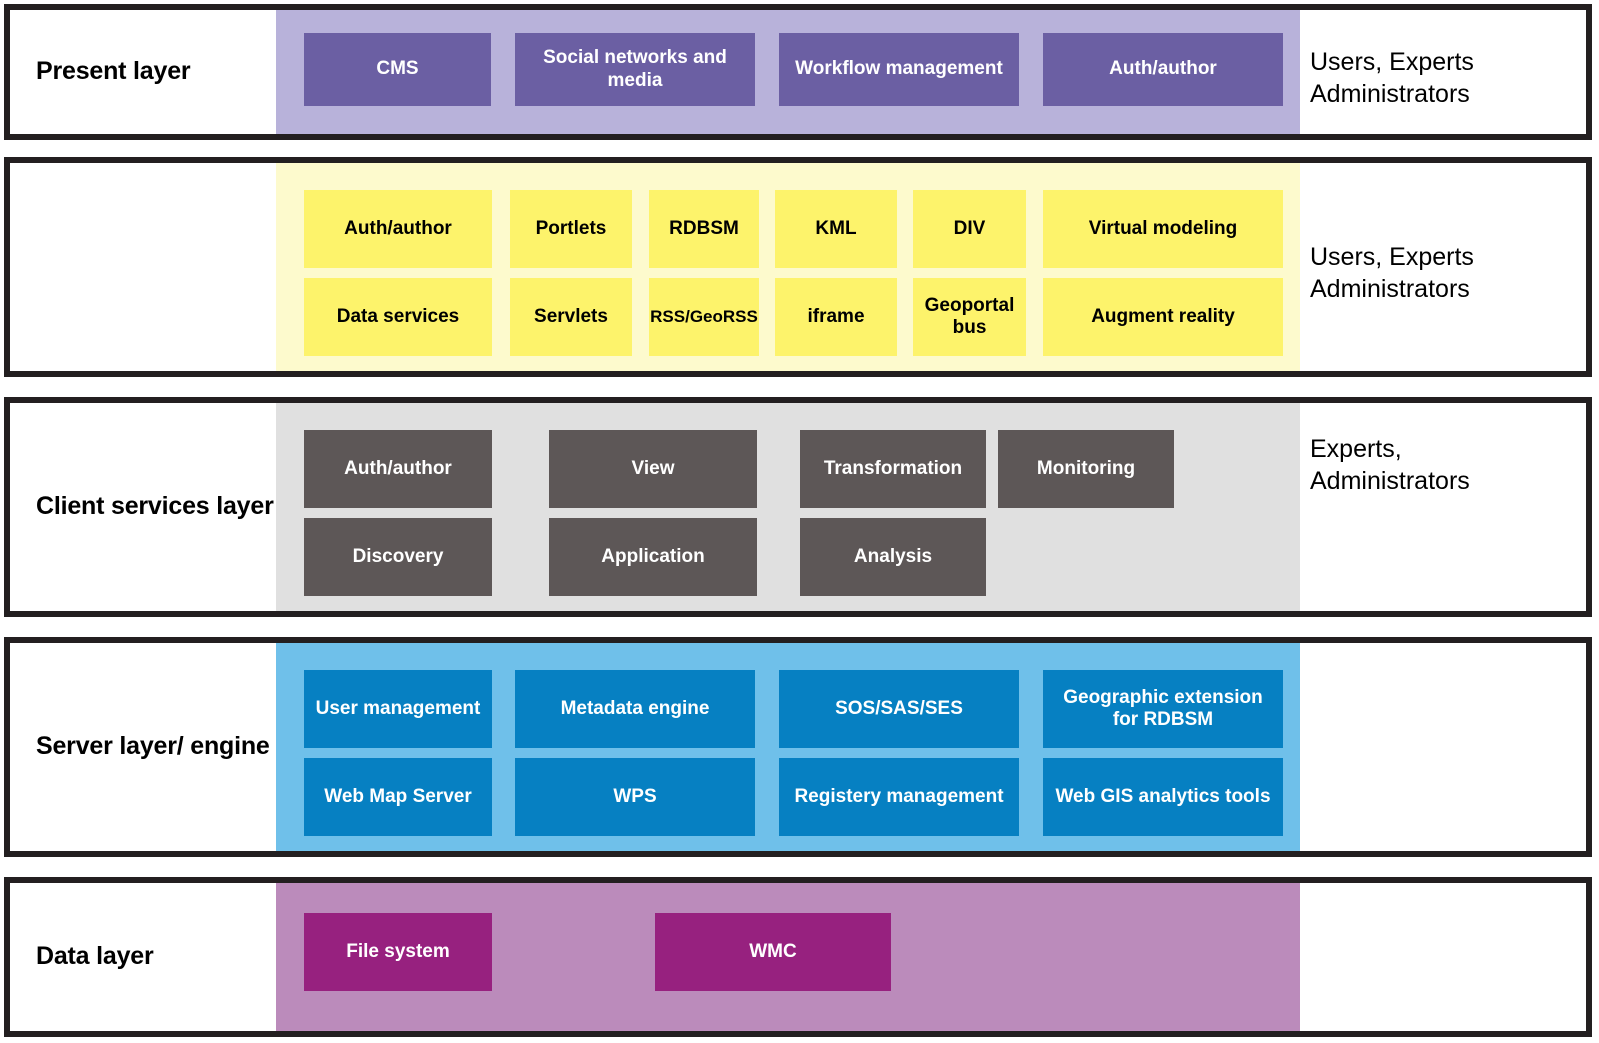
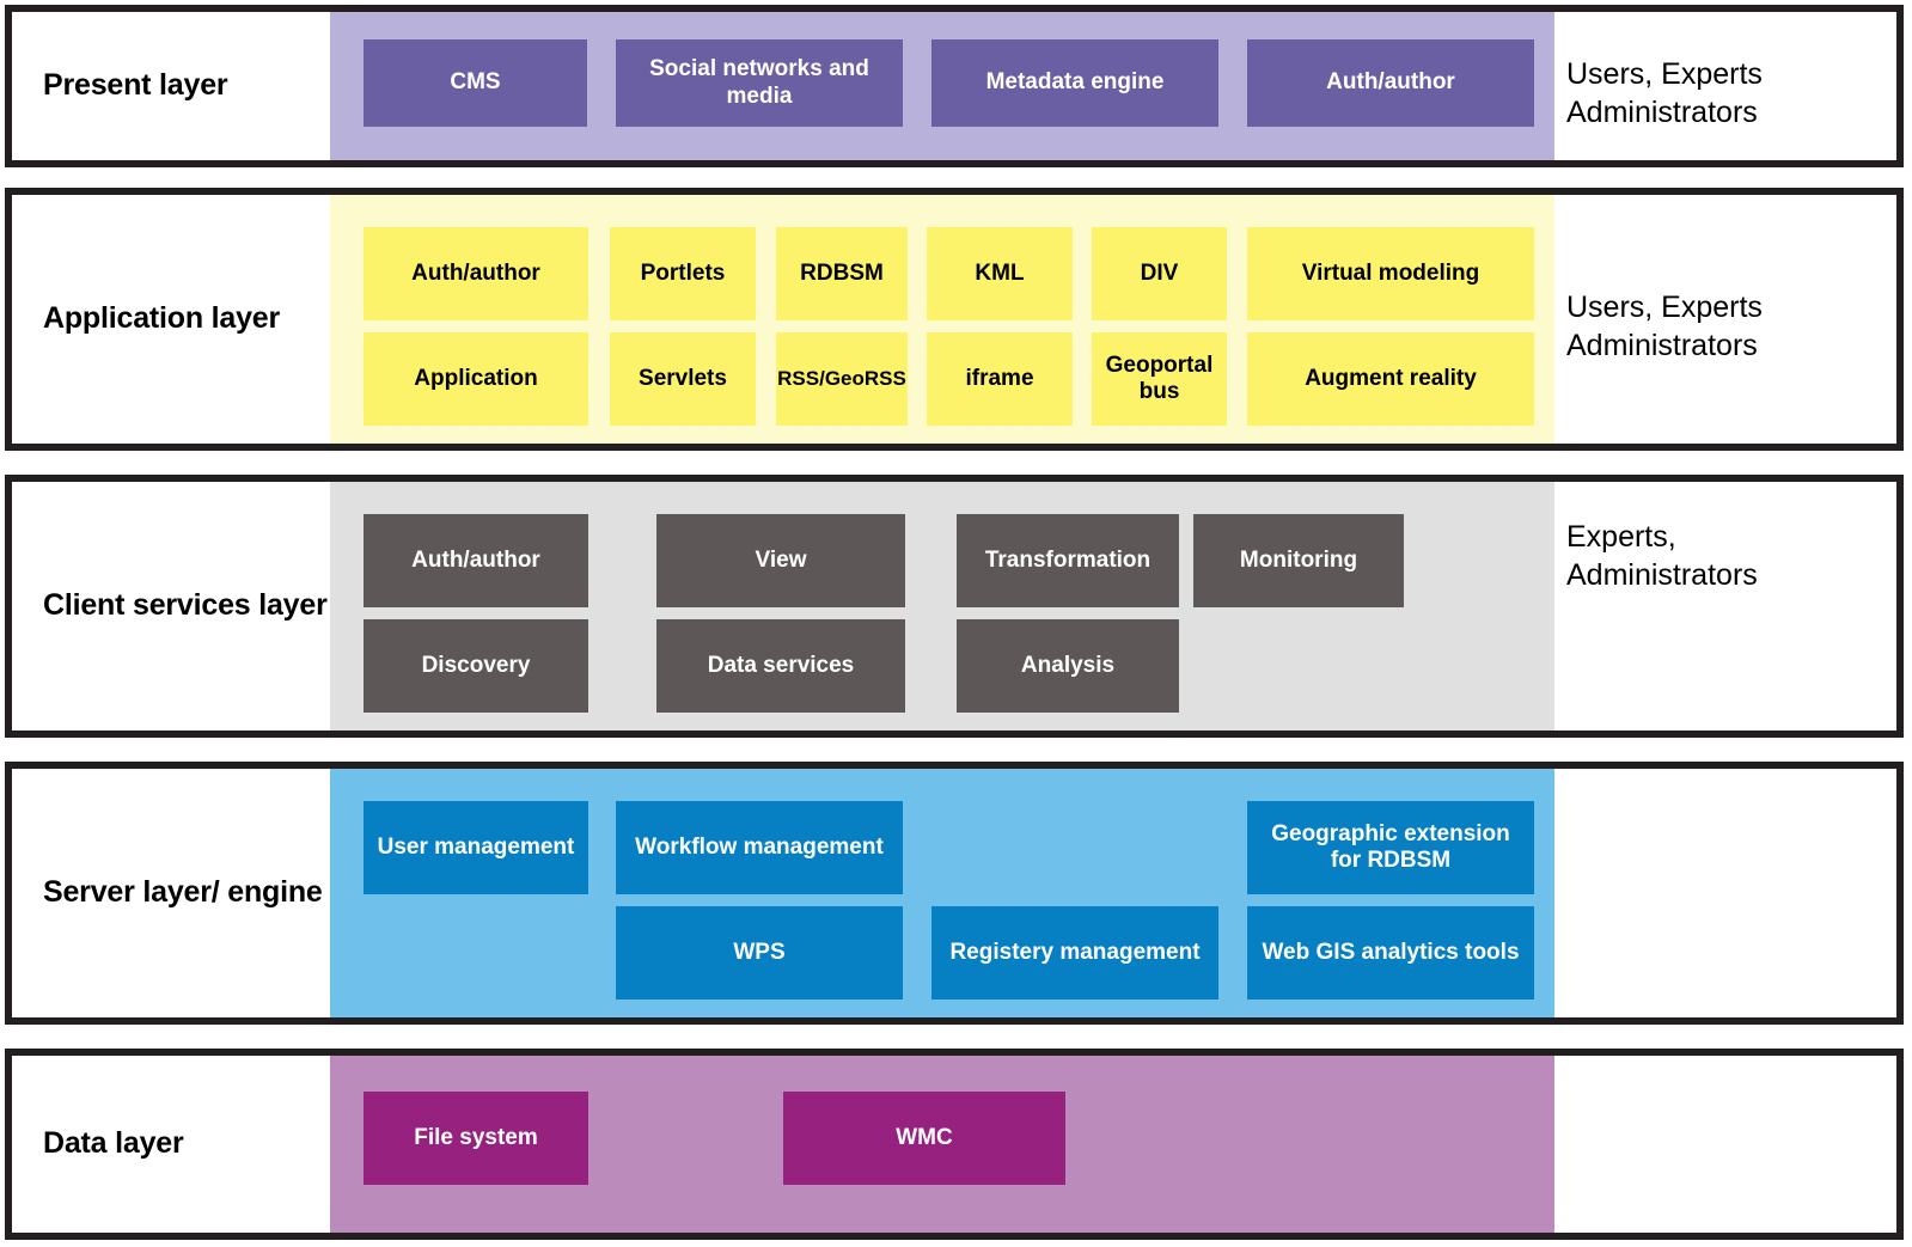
  Present layer
  CMS
  Social networks and media
- Workflow management
+ Metadata engine
  Auth/author
  Users, Experts
  Administrators
+ Application layer
  Auth/author
  Portlets
  RDBSM
  KML
  DIV
  Virtual modeling
- Data services
+ Application
  Servlets
  RSS/GeoRSS
  iframe
  Geoportal bus
  Augment reality
  Users, Experts
  Administrators
  Client services layer
  Auth/author
  View
  Transformation
  Monitoring
  Discovery
- Application
+ Data services
  Analysis
  Experts,
  Administrators
  Server layer/ engine
  User management
- Metadata engine
+ Workflow management
- SOS/SAS/SES
  Geographic extension for RDBSM
- Web Map Server
  WPS
  Registery management
  Web GIS analytics tools
  Data layer
  File system
  WMC
